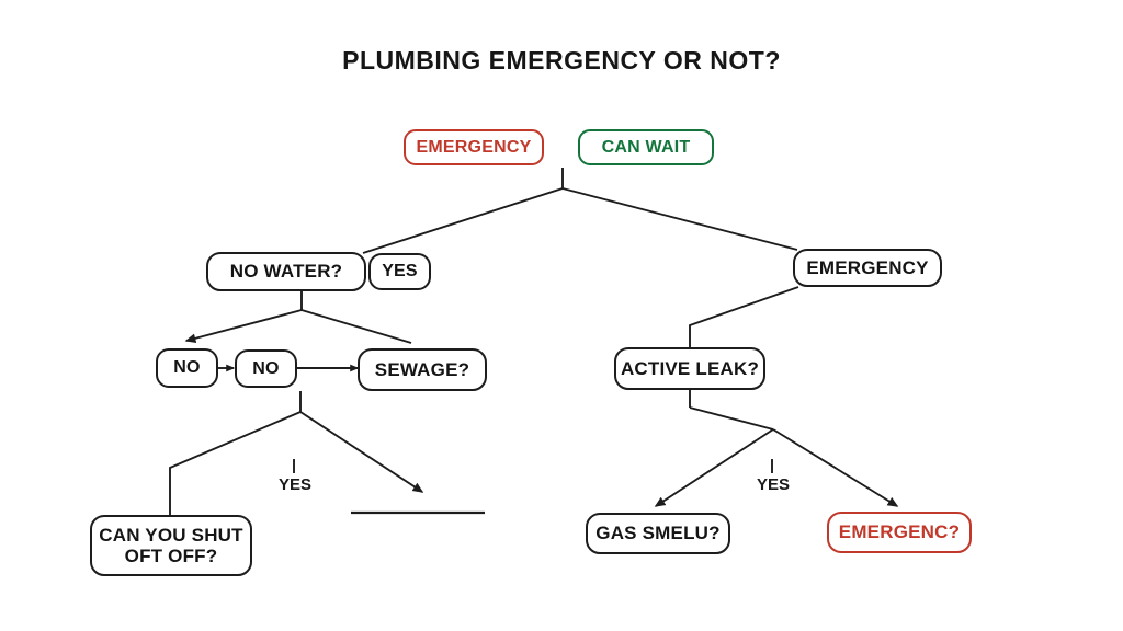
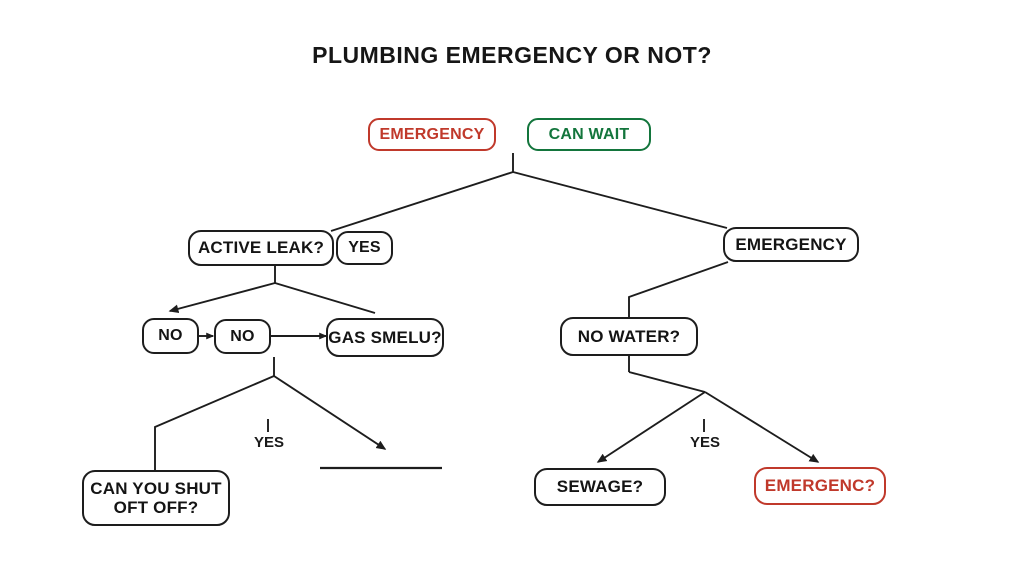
  PLUMBING EMERGENCY OR NOT?
  EMERGENCY
  CAN WAIT
- NO WATER?
+ ACTIVE LEAK?
  YES
  EMERGENCY
  NO
  NO
- SEWAGE?
+ GAS SMELU?
- ACTIVE LEAK?
+ NO WATER?
  CAN YOU SHUT
  OFT OFF?
- GAS SMELU?
+ SEWAGE?
  EMERGENC?
  YES
  YES
